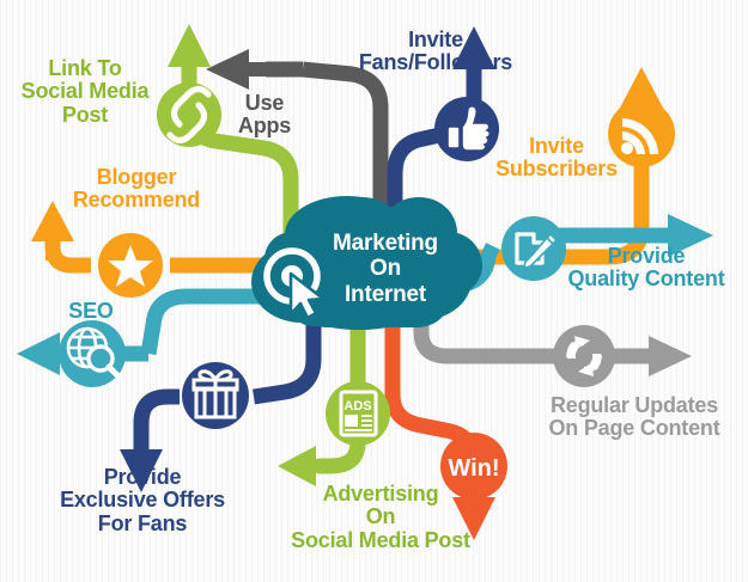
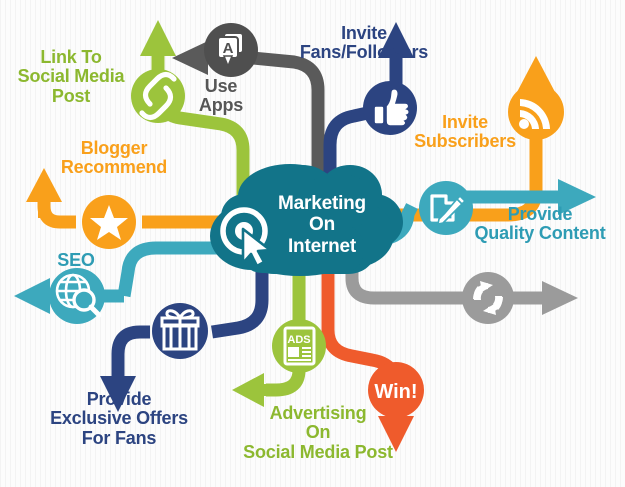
+ A
  Win!
  ADS
  Link To
  Social Media
  Post
  Use
  Apps
  Invite
  Fans/Followers
  Invite
  Subscribers
  Provide
  Quality Content
- Regular Updates
- On Page Content
  Advertising
  On
  Social Media Post
  Provide
  Exclusive Offers
  For Fans
  SEO
  Blogger
  Recommend
  Marketing
  On
  Internet
